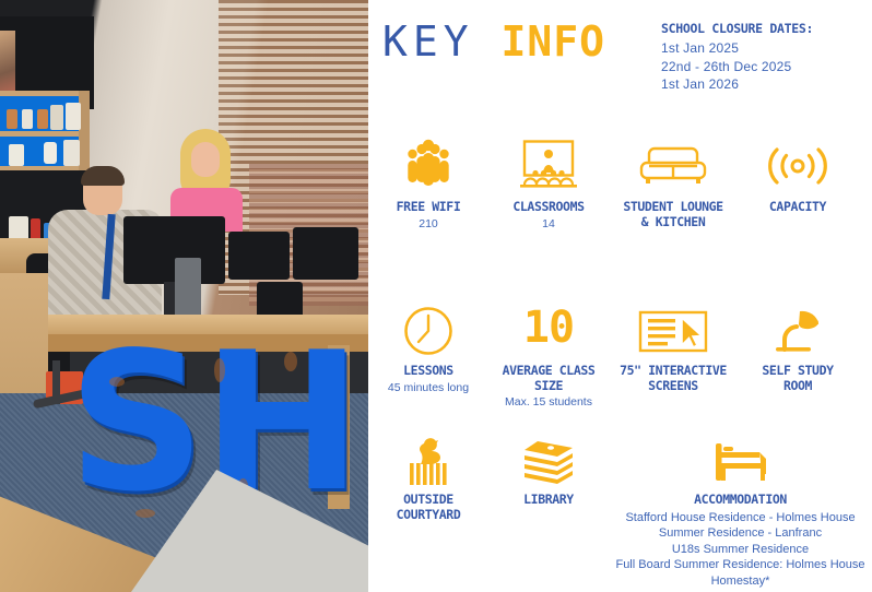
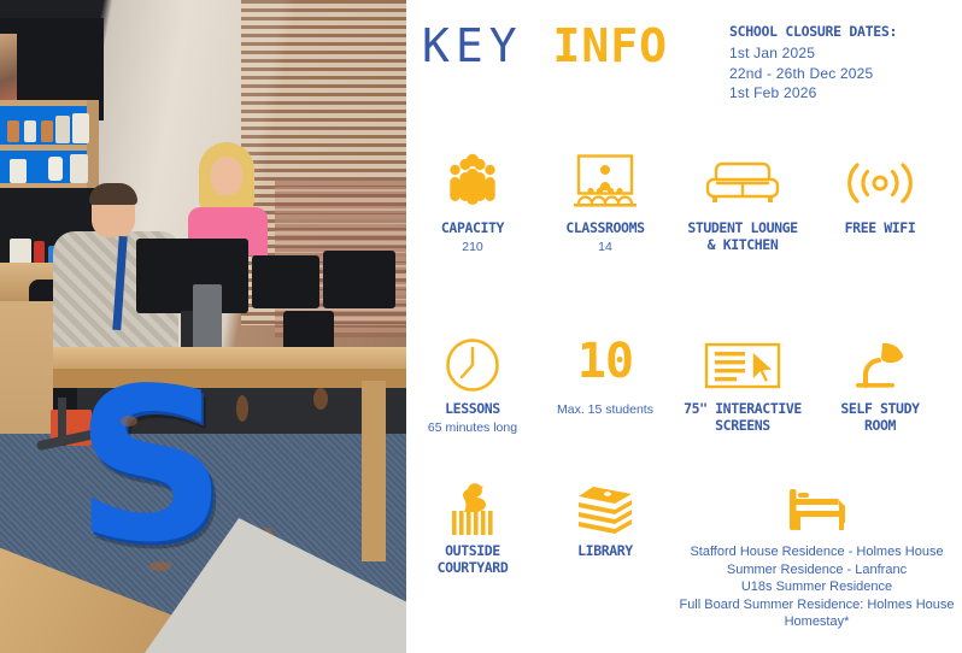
  S
- H
  KEY INFO
  SCHOOL CLOSURE DATES:
  1st Jan 2025
  22nd - 26th Dec 2025
- 1st Jan 2026
+ 1st Feb 2026
- FREE WIFI
+ CAPACITY
  210
  CLASSROOMS
  14
  STUDENT LOUNGE
  & KITCHEN
- CAPACITY
+ FREE WIFI
  LESSONS
- 45 minutes long
+ 65 minutes long
  10
- AVERAGE CLASS
- SIZE
  Max. 15 students
  75" INTERACTIVE
  SCREENS
  SELF STUDY
  ROOM
  OUTSIDE
  COURTYARD
  LIBRARY
- ACCOMMODATION
  Stafford House Residence - Holmes House
  Summer Residence - Lanfranc
  U18s Summer Residence
  Full Board Summer Residence: Holmes House
  Homestay*
